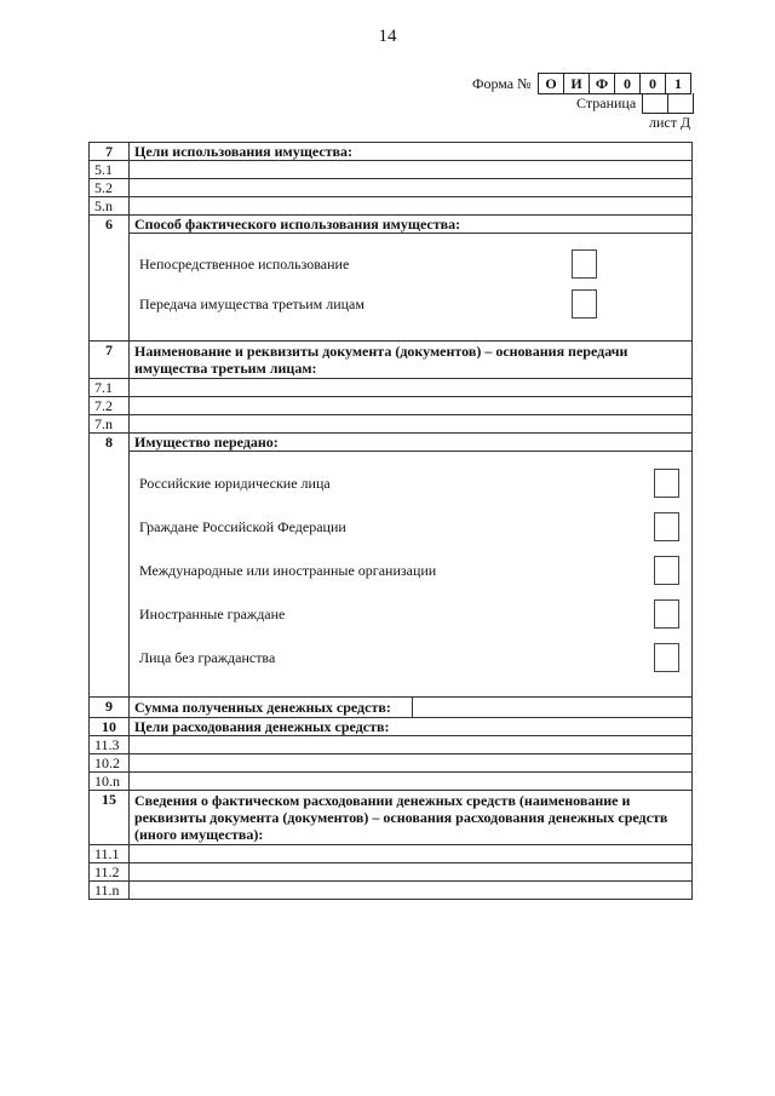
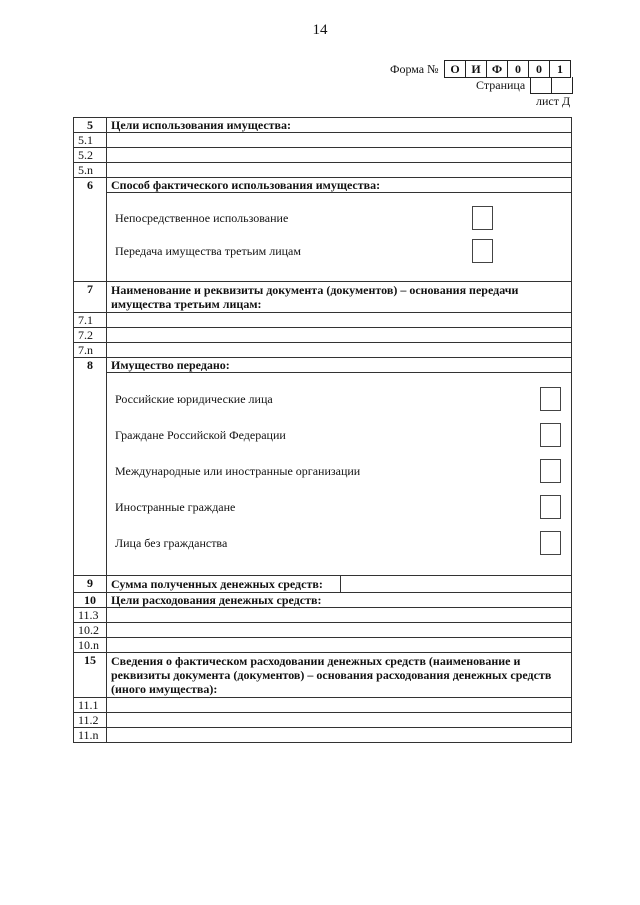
  14
  Форма №
  О
  И
  Ф
  0
  0
  1
  Страница
  лист Д
- 7	Цели использования имущества:
+ 5	Цели использования имущества:
  5.1
  5.2
  5.n
  6	Способ фактического использования имущества:
  Непосредственное использование Передача имущества третьим лицам
  7	Наименование и реквизиты документа (документов) – основания передачи имущества третьим лицам:
  7.1
  7.2
  7.n
  8	Имущество передано:
  Российские юридические лица Граждане Российской Федерации Международные или иностранные организации Иностранные граждане Лица без гражданства
  9	Сумма полученных денежных средств:
  10	Цели расходования денежных средств:
  11.3
  10.2
  10.n
  15	Сведения о фактическом расходовании денежных средств (наименование и реквизиты документа (документов) – основания расходования денежных средств (иного имущества):
  11.1
  11.2
  11.n
